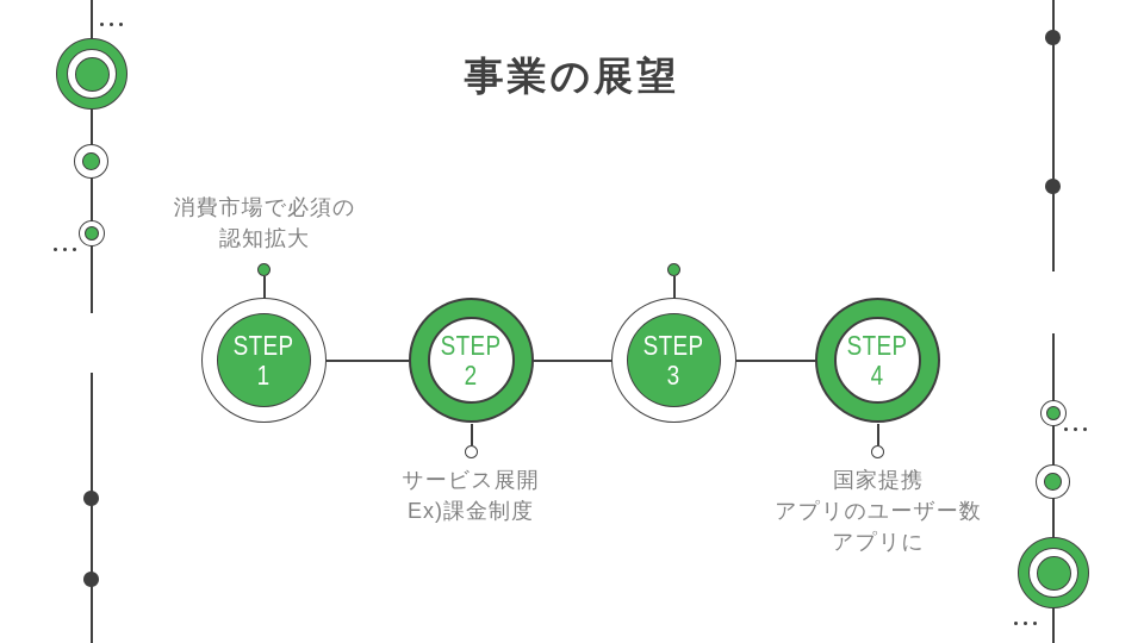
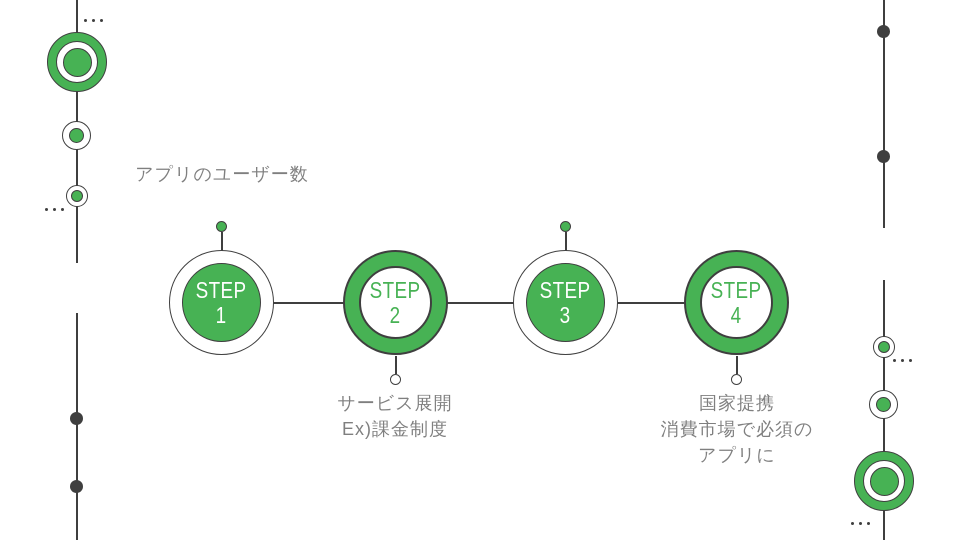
- 事業の展望
- 消費市場で必須の
+ アプリのユーザー数
- 認知拡大
  STEP
  1
  STEP
  2
  STEP
  3
  STEP
  4
  サービス展開
  Ex)課金制度
  国家提携
- アプリのユーザー数
+ 消費市場で必須の
  アプリに
